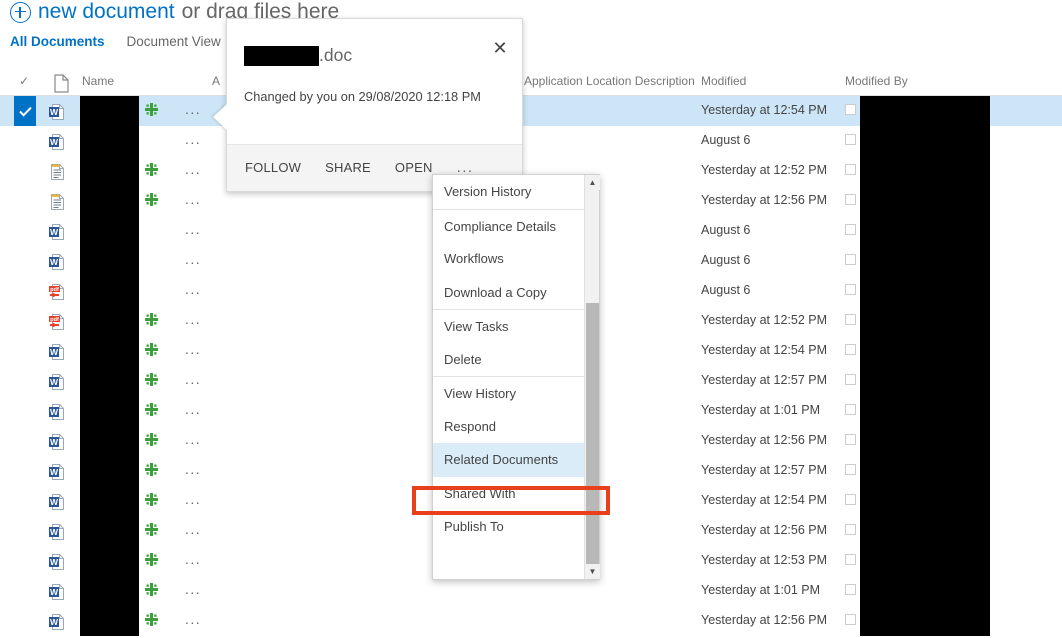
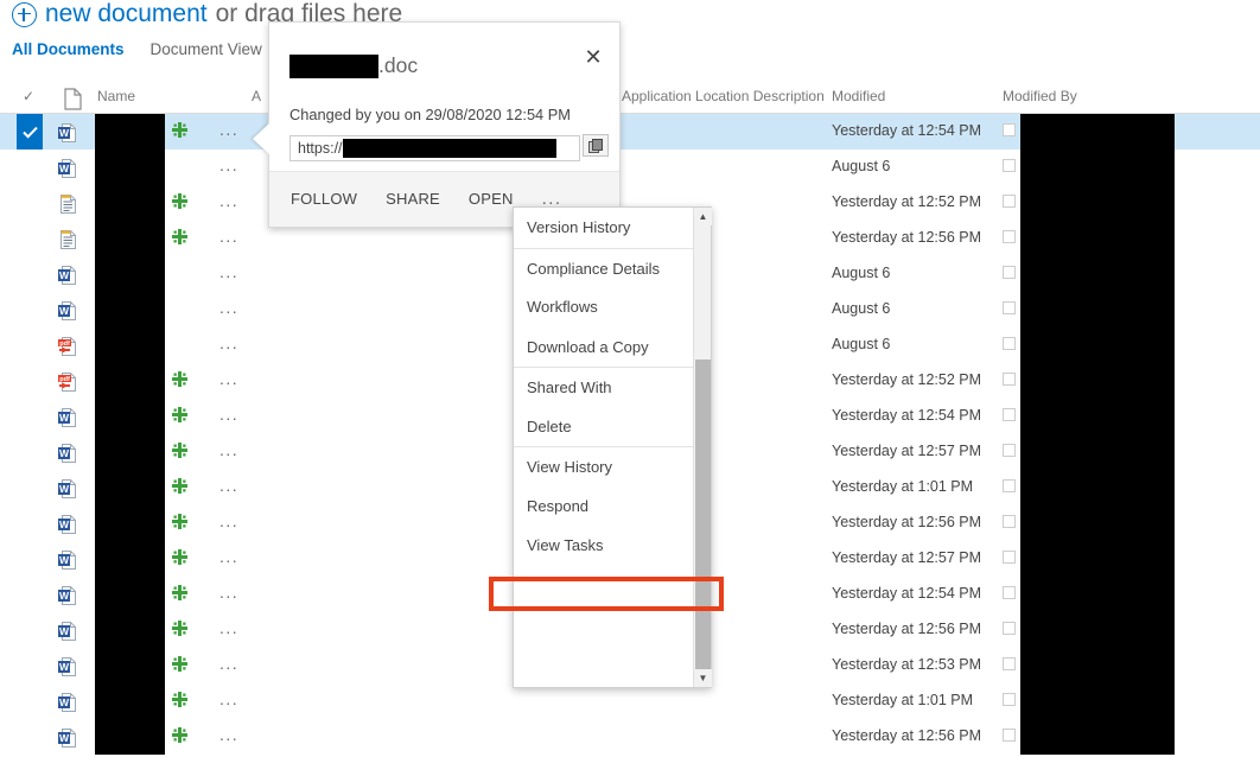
  new document
  or drag files here
  All Documents
  Document View
  ✓
  Name
  A
  Application Location Description
  Modified
  Modified By
  W
  ...
  Yesterday at 12:54 PM
  W
  ...
  August 6
  ...
  Yesterday at 12:52 PM
  ...
  Yesterday at 12:56 PM
  W
  ...
  August 6
  W
  ...
  August 6
  ...
  August 6
  ...
  Yesterday at 12:52 PM
  W
  ...
  Yesterday at 12:54 PM
  W
  ...
  Yesterday at 12:57 PM
  W
  ...
  Yesterday at 1:01 PM
  W
  ...
  Yesterday at 12:56 PM
  W
  ...
  Yesterday at 12:57 PM
  W
  ...
  Yesterday at 12:54 PM
  W
  ...
  Yesterday at 12:56 PM
  W
  ...
  Yesterday at 12:53 PM
  W
  ...
  Yesterday at 1:01 PM
  W
  ...
  Yesterday at 12:56 PM
  .doc
  ✕
- Changed by you on 29/08/2020 12:18 PM
+ Changed by you on 29/08/2020 12:54 PM
+ https://
  FOLLOW
  SHARE
  OPEN
  ...
  Version History
  Compliance Details
  Workflows
  Download a Copy
- View Tasks
+ Shared With
  Delete
  View History
  Respond
- Related Documents
- Shared With
+ View Tasks
- Publish To
  ▲
  ▼
